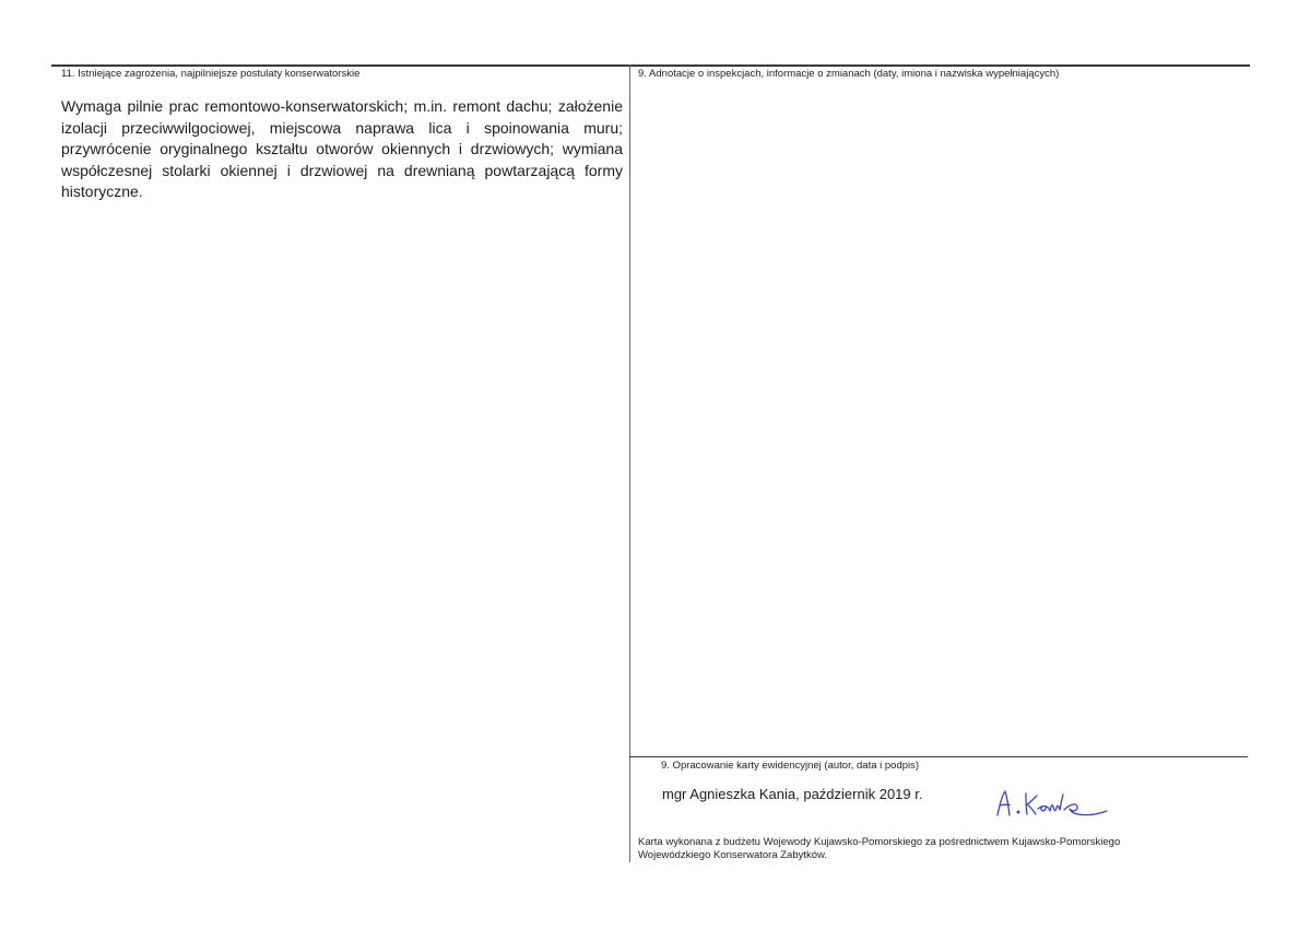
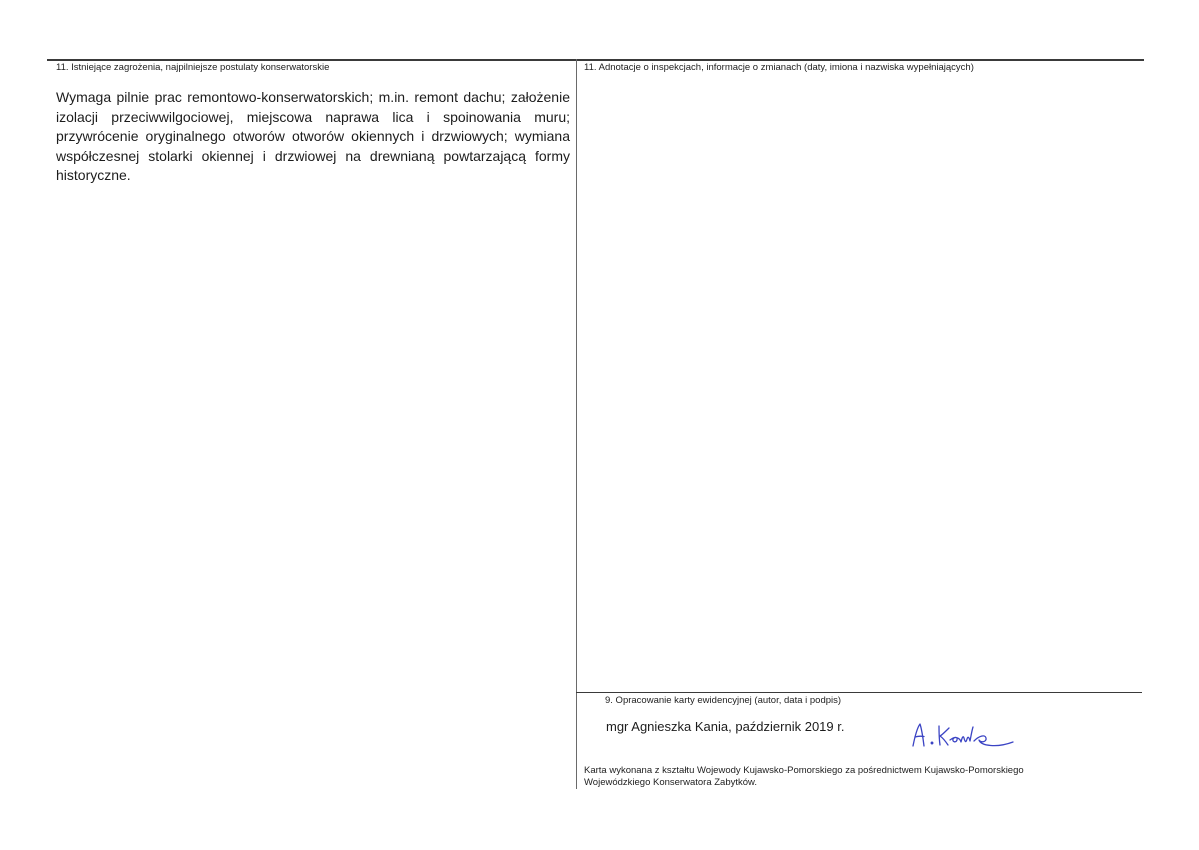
  11. Istniejące zagrożenia, najpilniejsze postulaty konserwatorskie
- Wymaga pilnie prac remontowo-konserwatorskich; m.in. remont dachu; założenie izolacji przeciwwilgociowej, miejscowa naprawa lica i spoinowania muru; przywrócenie oryginalnego kształtu otworów okiennych i drzwiowych; wymiana współczesnej stolarki okiennej i drzwiowej na drewnianą powtarzającą formy historyczne.
+ Wymaga pilnie prac remontowo-konserwatorskich; m.in. remont dachu; założenie izolacji przeciwwilgociowej, miejscowa naprawa lica i spoinowania muru; przywrócenie oryginalnego otworów otworów okiennych i drzwiowych; wymiana współczesnej stolarki okiennej i drzwiowej na drewnianą powtarzającą formy historyczne.
- 9. Adnotacje o inspekcjach, informacje o zmianach (daty, imiona i nazwiska wypełniających)
+ 11. Adnotacje o inspekcjach, informacje o zmianach (daty, imiona i nazwiska wypełniających)
  9. Opracowanie karty ewidencyjnej (autor, data i podpis)
  mgr Agnieszka Kania, październik 2019 r.
- Karta wykonana z budżetu Wojewody Kujawsko-Pomorskiego za pośrednictwem Kujawsko-Pomorskiego
+ Karta wykonana z kształtu Wojewody Kujawsko-Pomorskiego za pośrednictwem Kujawsko-Pomorskiego
  Wojewódzkiego Konserwatora Zabytków.
